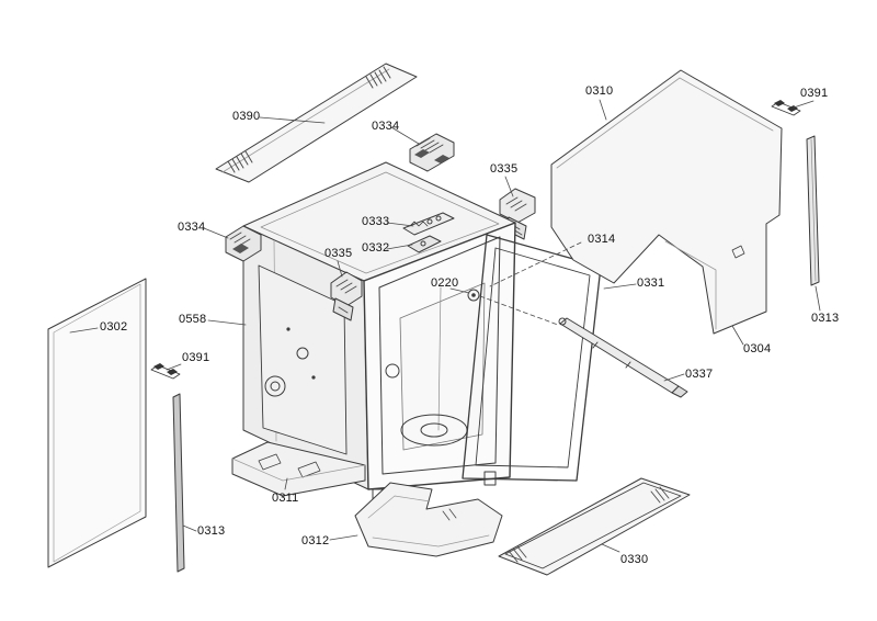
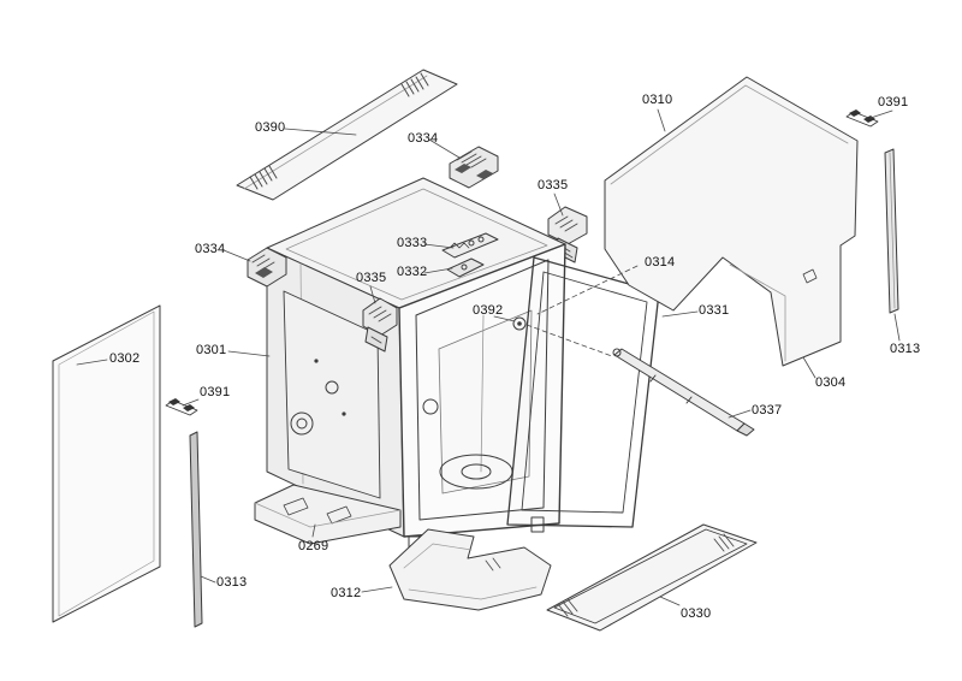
  0390
  0334
  0310
  0391
  0335
  0334
  0333
  0332
  0335
  0314
- 0220
+ 0392
  0331
  0302
- 0558
+ 0301
  0391
  0304
  0313
  0337
  0313
- 0311
+ 0269
  0312
  0330
